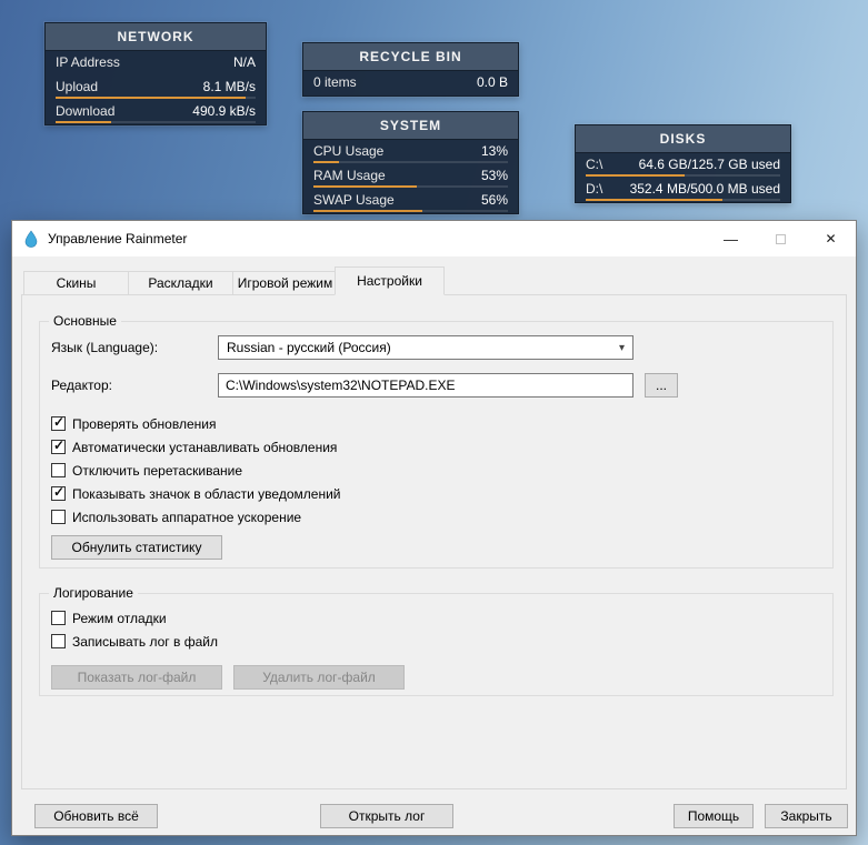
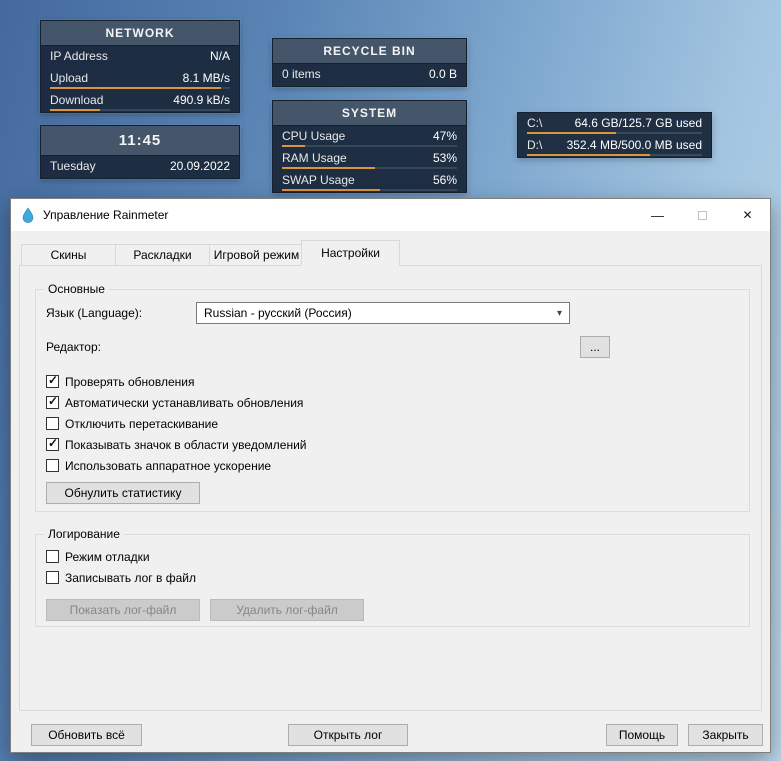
  NETWORK
  IP Address
  N/A
  Upload
  8.1 MB/s
  Download
  490.9 kB/s
+ 11:45
+ Tuesday
+ 20.09.2022
  RECYCLE BIN
  0 items
  0.0 B
  SYSTEM
  CPU Usage
- 13%
+ 47%
  RAM Usage
  53%
  SWAP Usage
  56%
- DISKS
  C:\
  64.6 GB/125.7 GB used
  D:\
  352.4 MB/500.0 MB used
  Управление Rainmeter
  —
  ✕
  Скины
  Раскладки
  Игровой режим
  Настройки
  Основные
  Язык (Language):
  Russian - русский (Россия)
  ▾
  Редактор:
- C:\Windows\system32\NOTEPAD.EXE
  ...
  Проверять обновления
  Автоматически устанавливать обновления
  Отключить перетаскивание
  Показывать значок в области уведомлений
  Использовать аппаратное ускорение
  Обнулить статистику
  Логирование
  Режим отладки
  Записывать лог в файл
  Показать лог-файл
  Удалить лог-файл
  Обновить всё
  Открыть лог
  Помощь
  Закрыть
